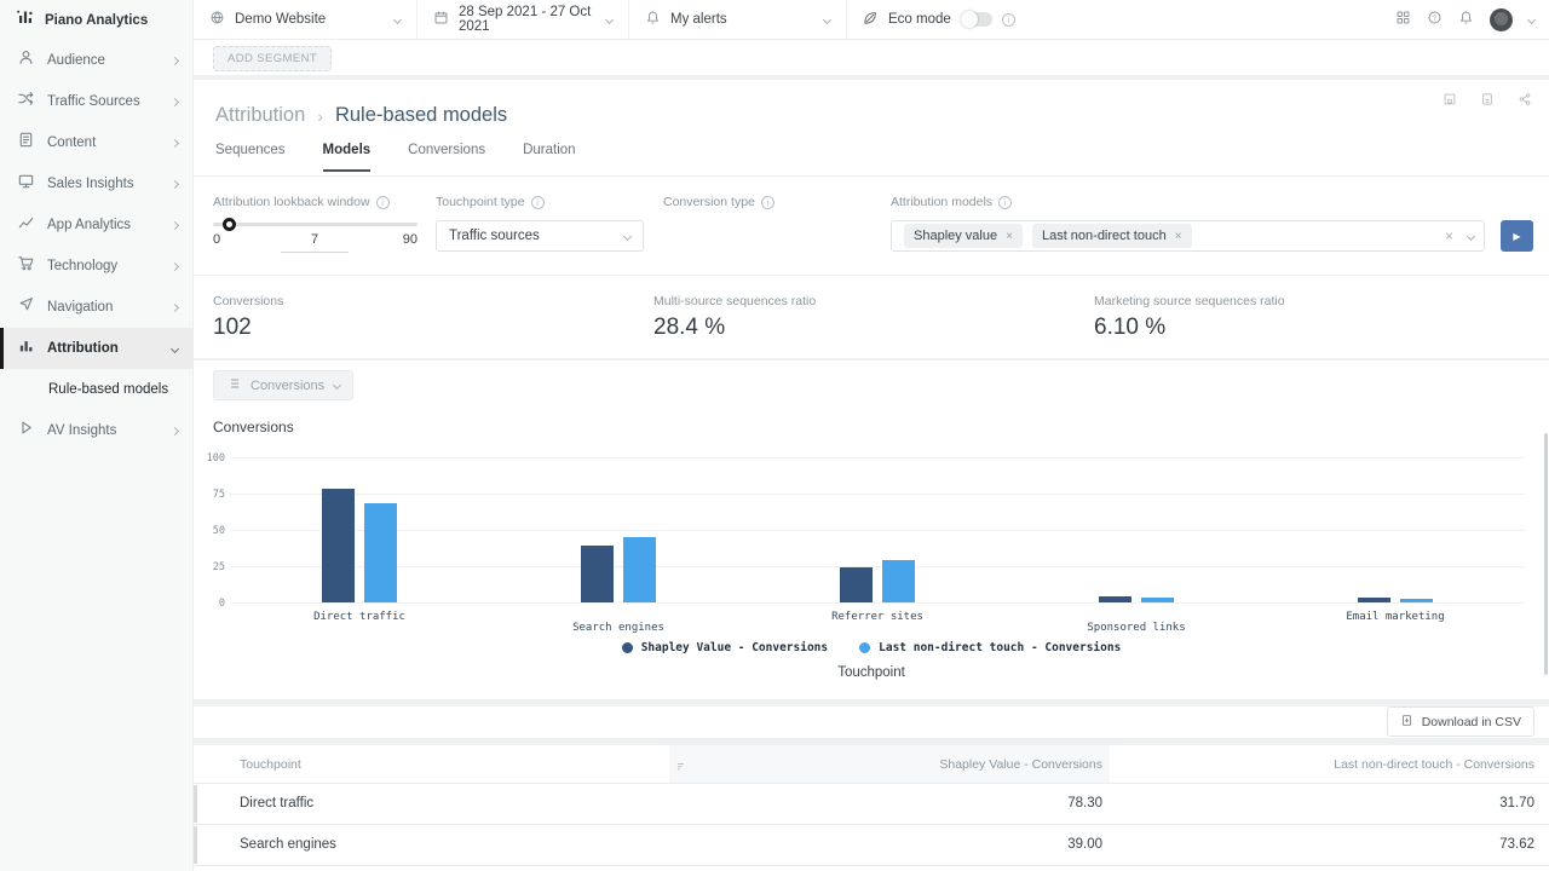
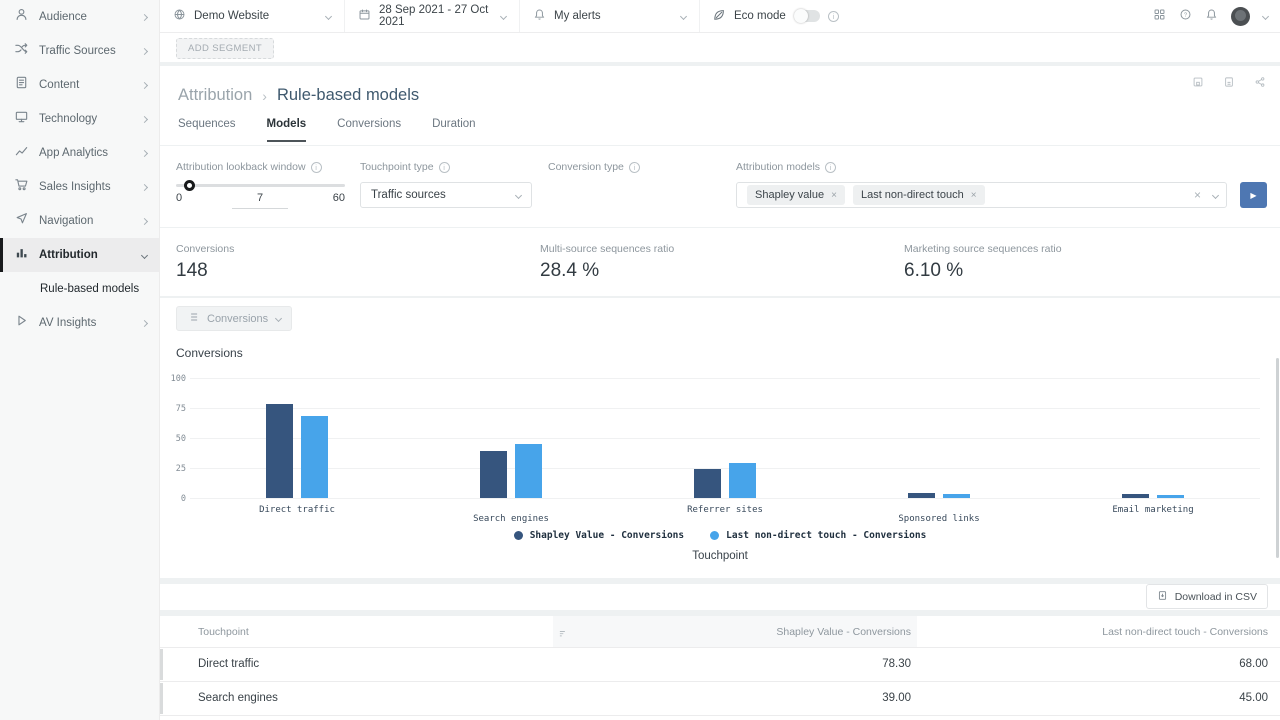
- Piano Analytics
  Audience
  Traffic Sources
  Content
- Sales Insights
+ Technology
  App Analytics
- Technology
+ Sales Insights
  Navigation
  Attribution
  Rule-based models
  AV Insights
  Demo Website
  28 Sep 2021 - 27 Oct 2021
  My alerts
  Eco mode
  i
  ADD SEGMENT
  Attribution
  ›
  Rule-based models
  Sequences
  Models
  Conversions
  Duration
  Attribution lookback window
  i
  0
  7
- 90
+ 60
  Touchpoint type
  i
  Traffic sources
  Conversion type
  i
  Attribution models
  i
  Shapley value
  ×
  Last non-direct touch
  ×
  ×
  ▶
  Conversions
- 102
+ 148
  Multi-source sequences ratio
  28.4 %
  Marketing source sequences ratio
  6.10 %
  Conversions
  Conversions
  0
  25
  50
  75
  100
  Direct traffic
  Search engines
  Referrer sites
  Sponsored links
  Email marketing
  Shapley Value - Conversions
  Last non-direct touch - Conversions
  Touchpoint
  Download in CSV
  Touchpoint
  Shapley Value - Conversions
  Last non-direct touch - Conversions
  Direct traffic
  78.30
- 31.70
+ 68.00
  Search engines
  39.00
- 73.62
+ 45.00
